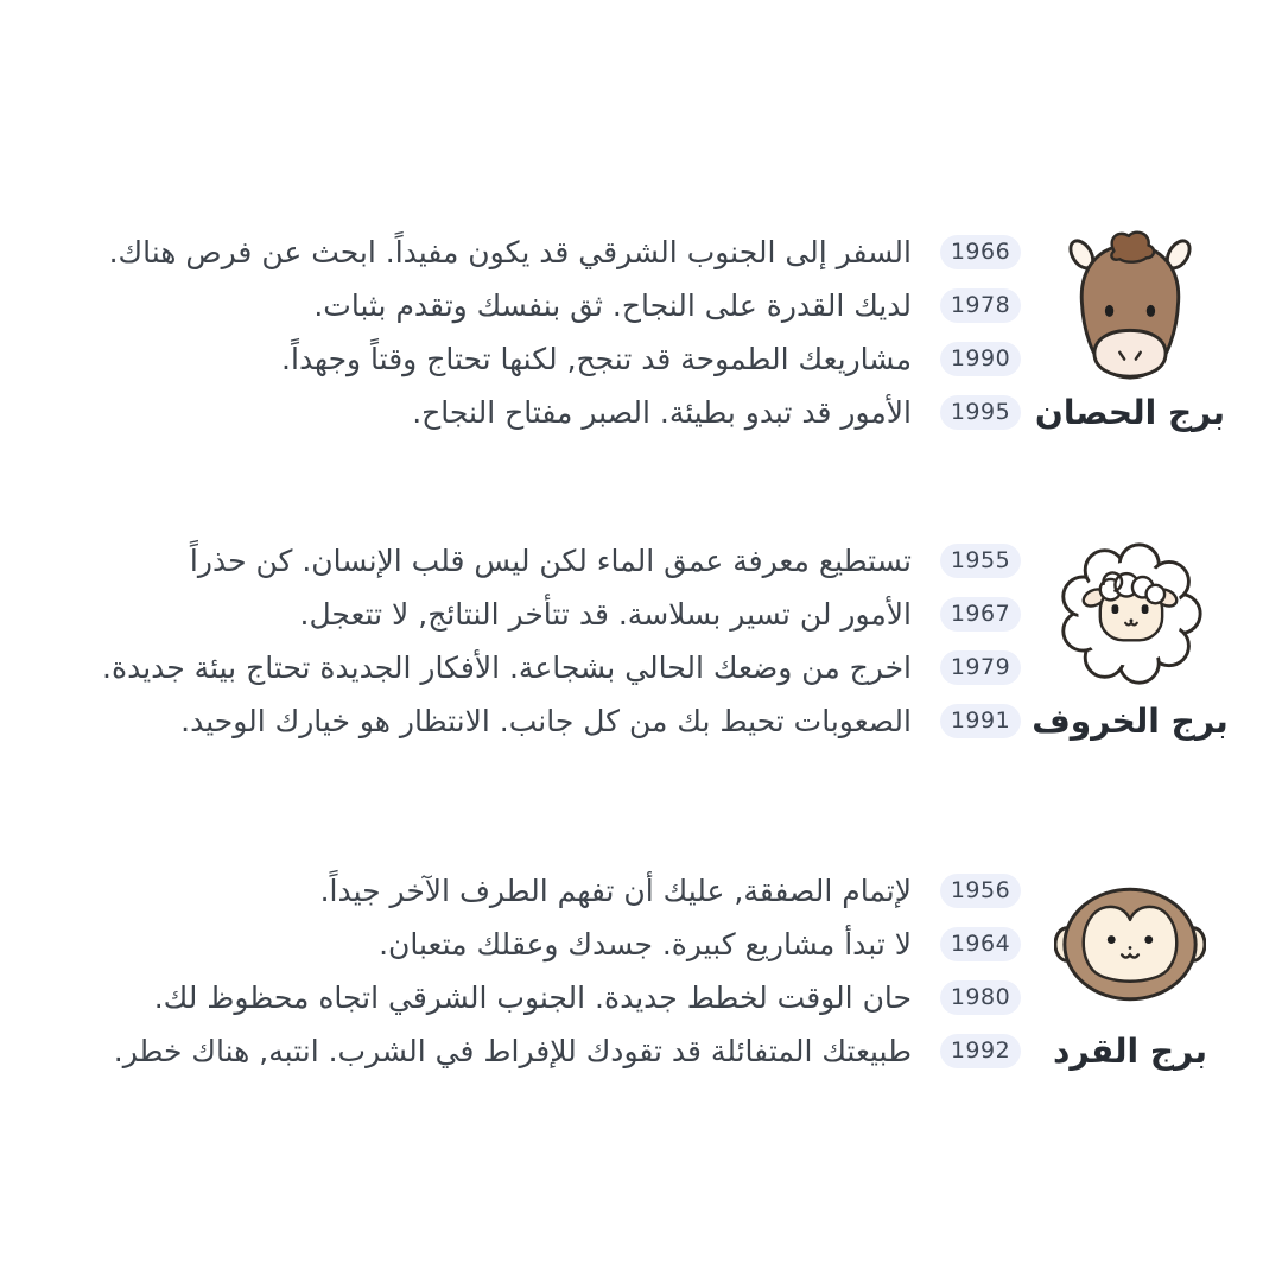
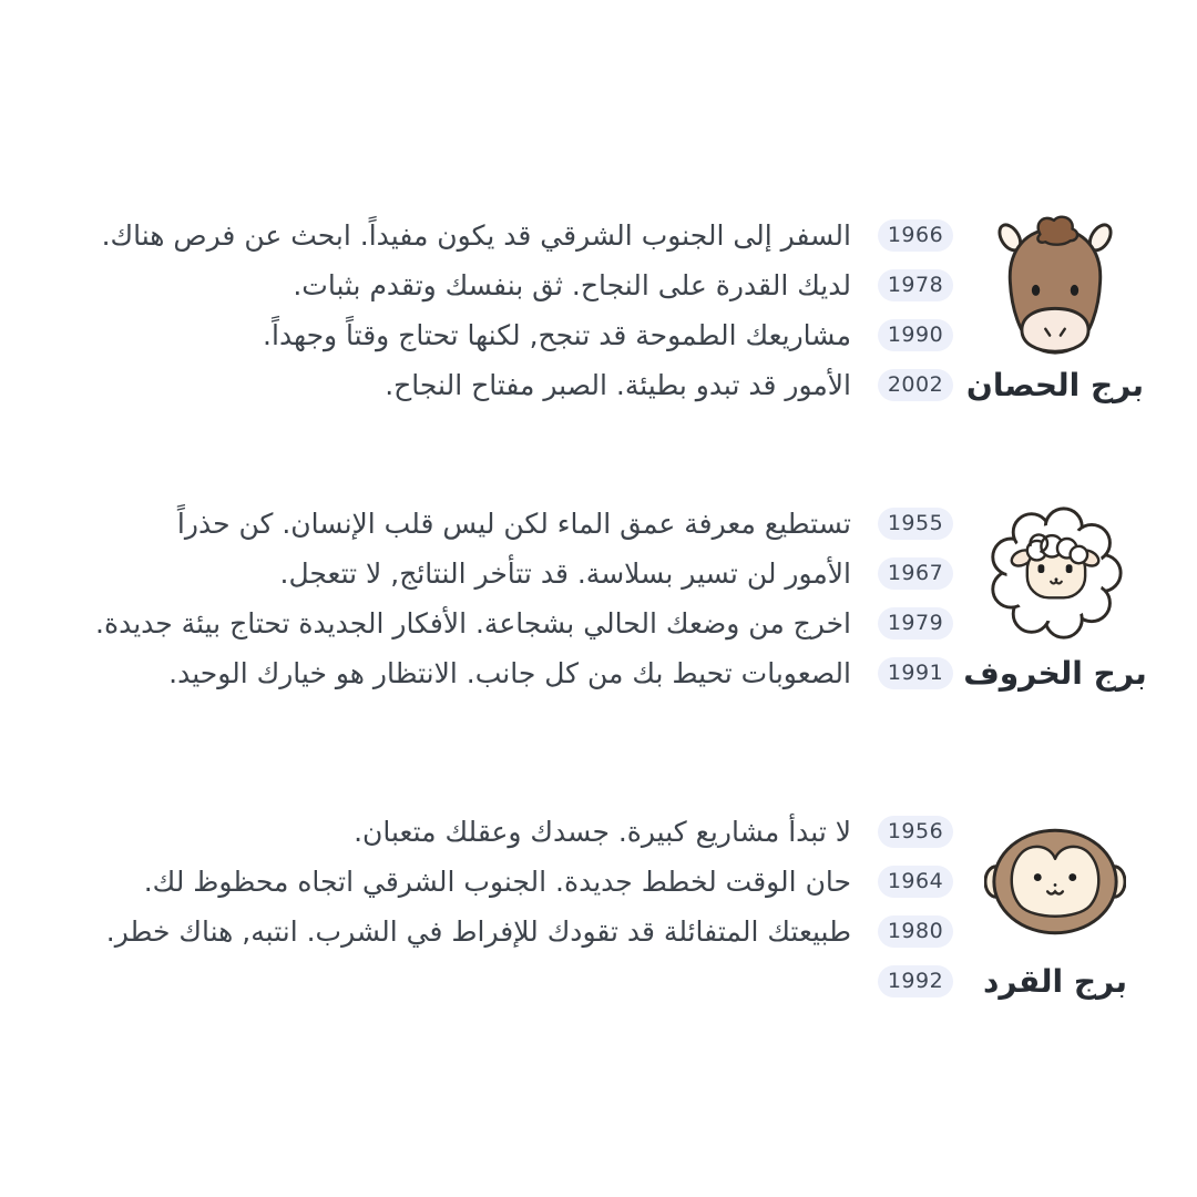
  برج الحصان
  1966
  1978
  1990
- 1995
+ 2002
  السفر إلى الجنوب الشرقي قد يكون مفيداً. ابحث عن فرص هناك.
  لديك القدرة على النجاح. ثق بنفسك وتقدم بثبات.
  مشاريعك الطموحة قد تنجح, لكنها تحتاج وقتاً وجهداً.
  الأمور قد تبدو بطيئة. الصبر مفتاح النجاح.
  برج الخروف
  1955
  1967
  1979
  1991
  تستطيع معرفة عمق الماء لكن ليس قلب الإنسان. كن حذراً
  الأمور لن تسير بسلاسة. قد تتأخر النتائج, لا تتعجل.
  اخرج من وضعك الحالي بشجاعة. الأفكار الجديدة تحتاج بيئة جديدة.
  الصعوبات تحيط بك من كل جانب. الانتظار هو خيارك الوحيد.
  برج القرد
  1956
  1964
  1980
  1992
- لإتمام الصفقة, عليك أن تفهم الطرف الآخر جيداً.
  لا تبدأ مشاريع كبيرة. جسدك وعقلك متعبان.
  حان الوقت لخطط جديدة. الجنوب الشرقي اتجاه محظوظ لك.
  طبيعتك المتفائلة قد تقودك للإفراط في الشرب. انتبه, هناك خطر.
